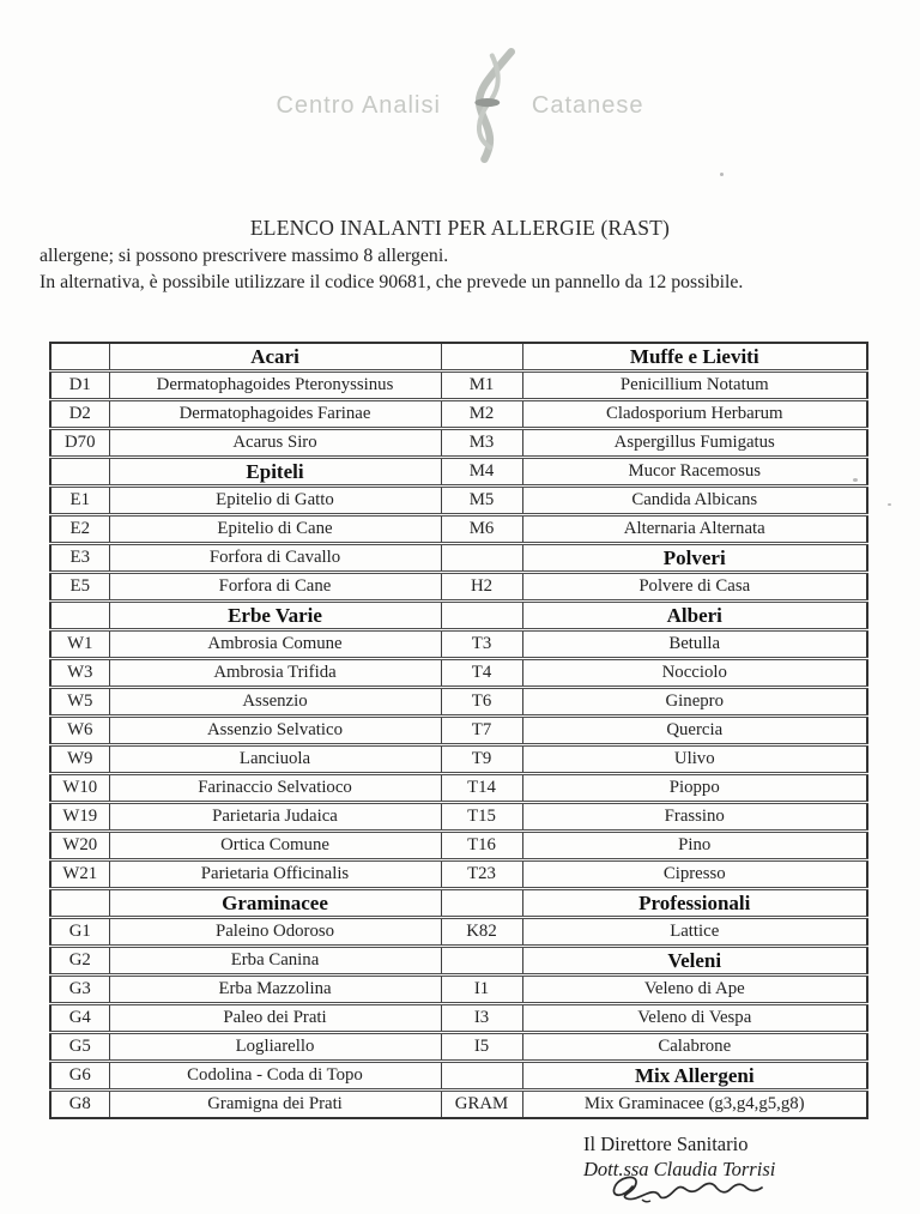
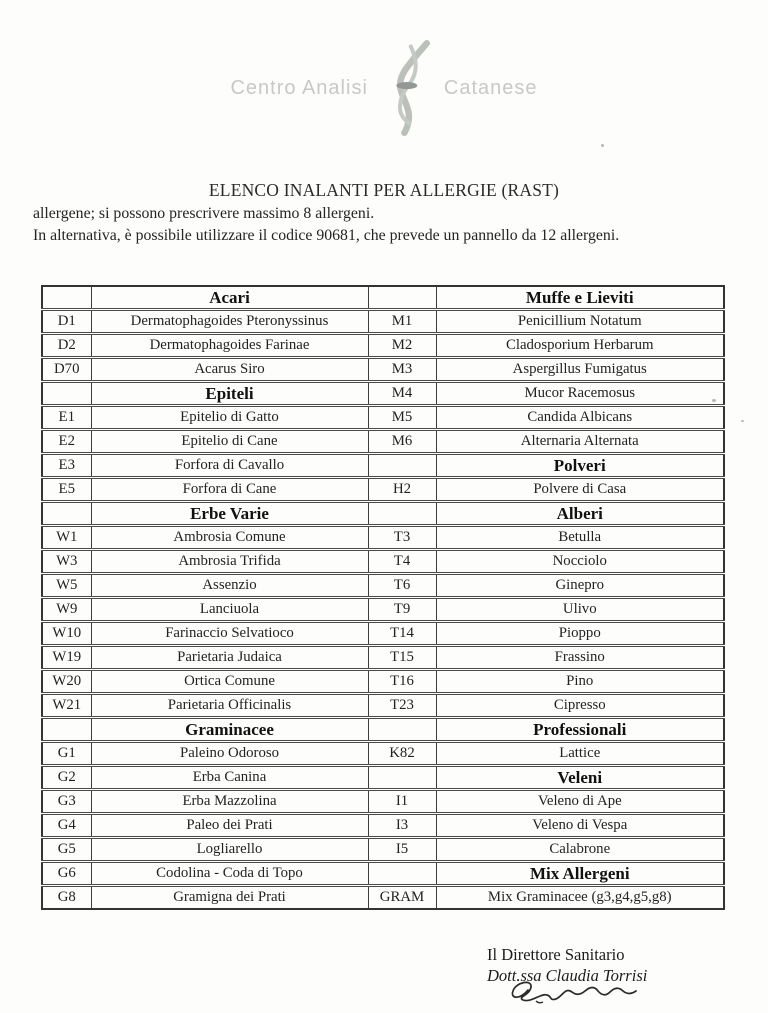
  Centro Analisi
  Catanese
  ELENCO INALANTI PER ALLERGIE (RAST)
  allergene; si possono prescrivere massimo 8 allergeni.
- In alternativa, è possibile utilizzare il codice 90681, che prevede un pannello da 12 possibile.
+ In alternativa, è possibile utilizzare il codice 90681, che prevede un pannello da 12 allergeni.
  	Acari		Muffe e Lieviti
  D1	Dermatophagoides Pteronyssinus	M1	Penicillium Notatum
  D2	Dermatophagoides Farinae	M2	Cladosporium Herbarum
  D70	Acarus Siro	M3	Aspergillus Fumigatus
  	Epiteli	M4	Mucor Racemosus
  E1	Epitelio di Gatto	M5	Candida Albicans
  E2	Epitelio di Cane	M6	Alternaria Alternata
  E3	Forfora di Cavallo		Polveri
  E5	Forfora di Cane	H2	Polvere di Casa
  	Erbe Varie		Alberi
  W1	Ambrosia Comune	T3	Betulla
  W3	Ambrosia Trifida	T4	Nocciolo
  W5	Assenzio	T6	Ginepro
- W6	Assenzio Selvatico	T7	Quercia
  W9	Lanciuola	T9	Ulivo
  W10	Farinaccio Selvatioco	T14	Pioppo
  W19	Parietaria Judaica	T15	Frassino
  W20	Ortica Comune	T16	Pino
  W21	Parietaria Officinalis	T23	Cipresso
  	Graminacee		Professionali
  G1	Paleino Odoroso	K82	Lattice
  G2	Erba Canina		Veleni
  G3	Erba Mazzolina	I1	Veleno di Ape
  G4	Paleo dei Prati	I3	Veleno di Vespa
  G5	Logliarello	I5	Calabrone
  G6	Codolina - Coda di Topo		Mix Allergeni
  G8	Gramigna dei Prati	GRAM	Mix Graminacee (g3,g4,g5,g8)
  Il Direttore Sanitario
  Dott.ssa Claudia Torrisi
